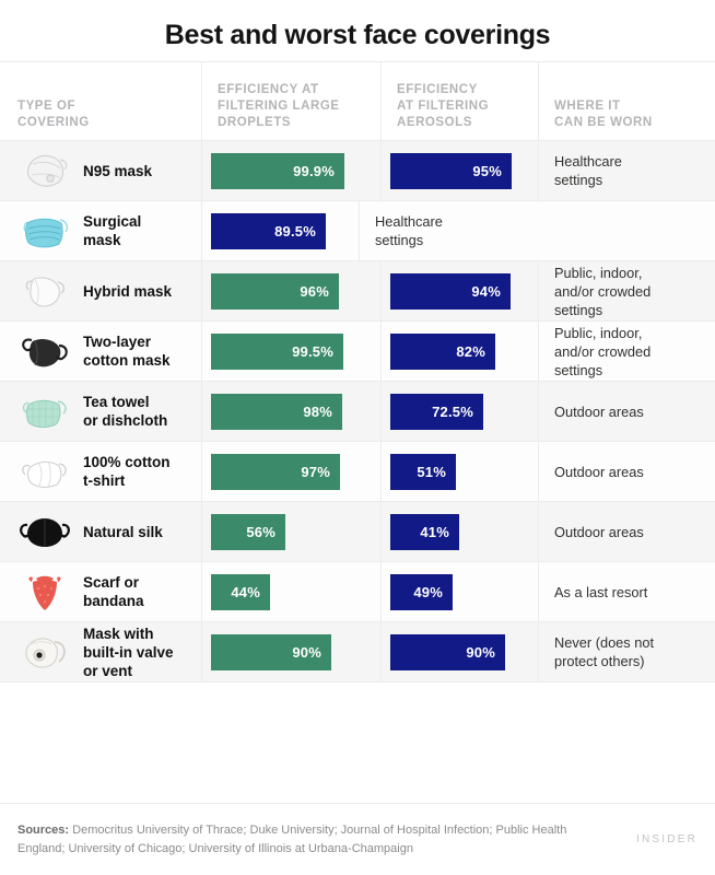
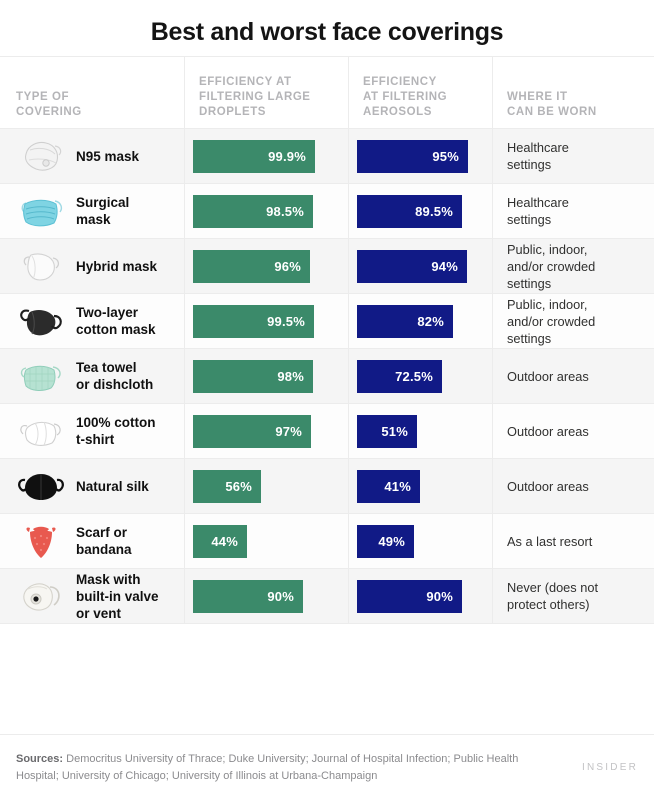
  Best and worst face coverings
  TYPE OF
  COVERING
  EFFICIENCY AT
  FILTERING LARGE
  DROPLETS
  EFFICIENCY
  AT FILTERING
  AEROSOLS
  WHERE IT
  CAN BE WORN
  N95 mask
  99.9%
  95%
  Healthcare
  settings
  Surgical
  mask
+ 98.5%
  89.5%
  Healthcare
  settings
  Hybrid mask
  96%
  94%
  Public, indoor,
  and/or crowded
  settings
  Two-layer
  cotton mask
  99.5%
  82%
  Public, indoor,
  and/or crowded
  settings
  Tea towel
  or dishcloth
  98%
  72.5%
  Outdoor areas
  100% cotton
  t-shirt
  97%
  51%
  Outdoor areas
  Natural silk
  56%
  41%
  Outdoor areas
  Scarf or
  bandana
  44%
  49%
  As a last resort
  Mask with
  built-in valve
  or vent
  90%
  90%
  Never (does not
  protect others)
- Sources: Democritus University of Thrace; Duke University; Journal of Hospital Infection; Public Health England; University of Chicago; University of Illinois at Urbana-Champaign
+ Sources: Democritus University of Thrace; Duke University; Journal of Hospital Infection; Public Health Hospital; University of Chicago; University of Illinois at Urbana-Champaign
  INSIDER
